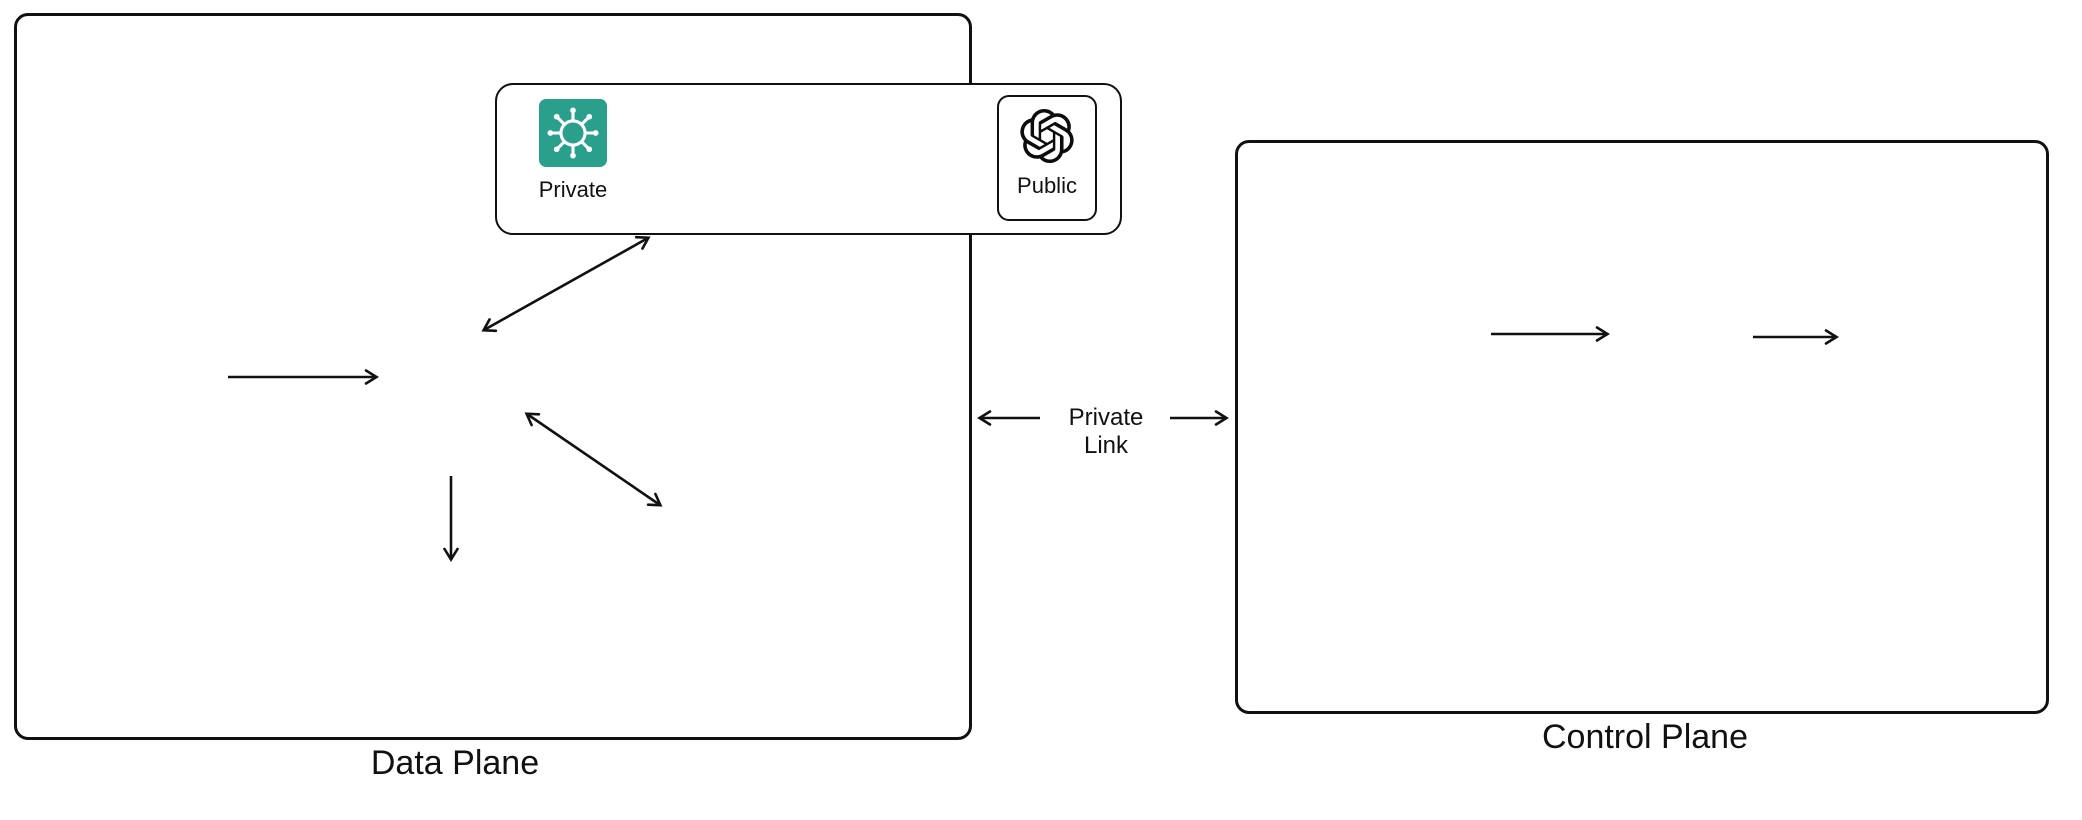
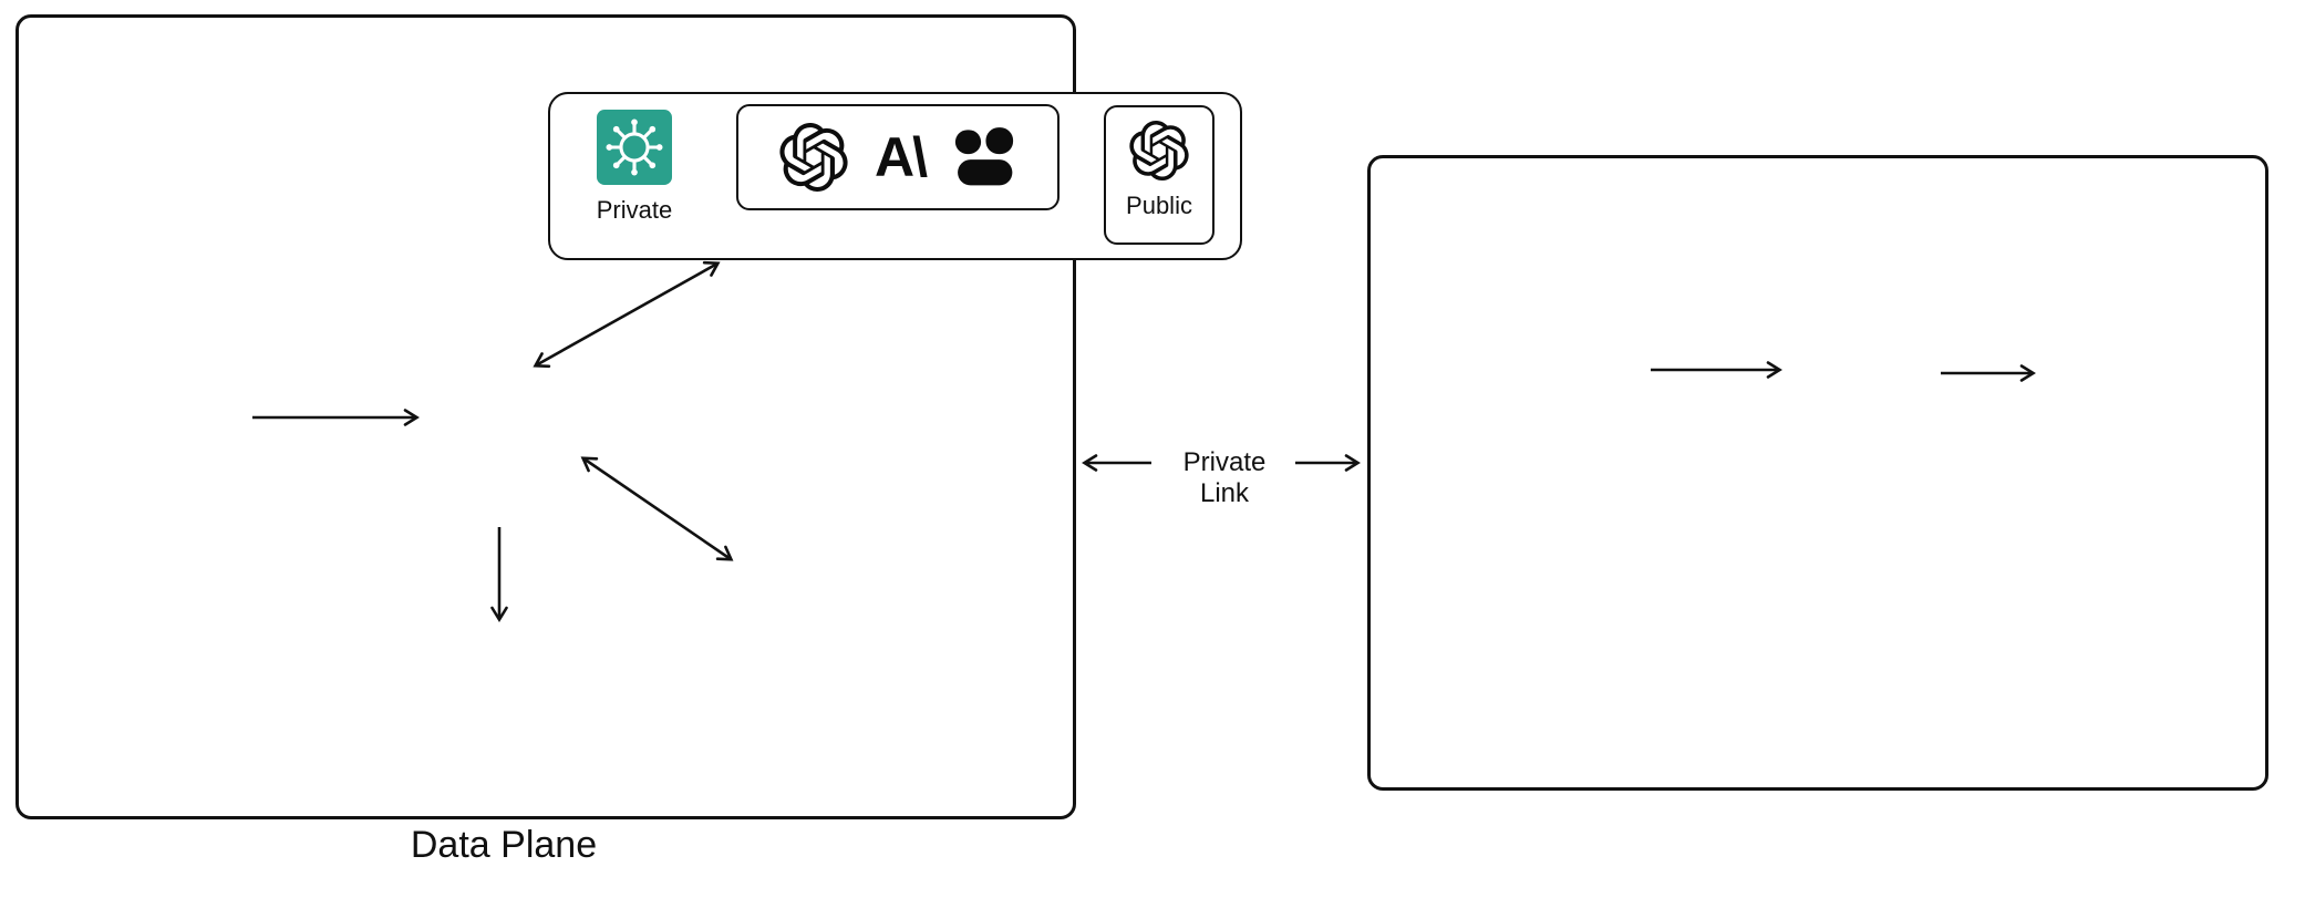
  Data Plane
  Private
+ A\
  Public
  Private Link
- Control Plane
